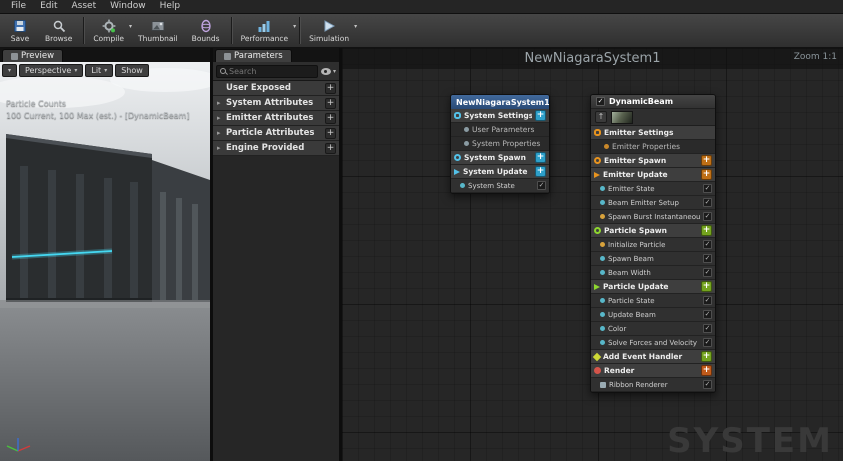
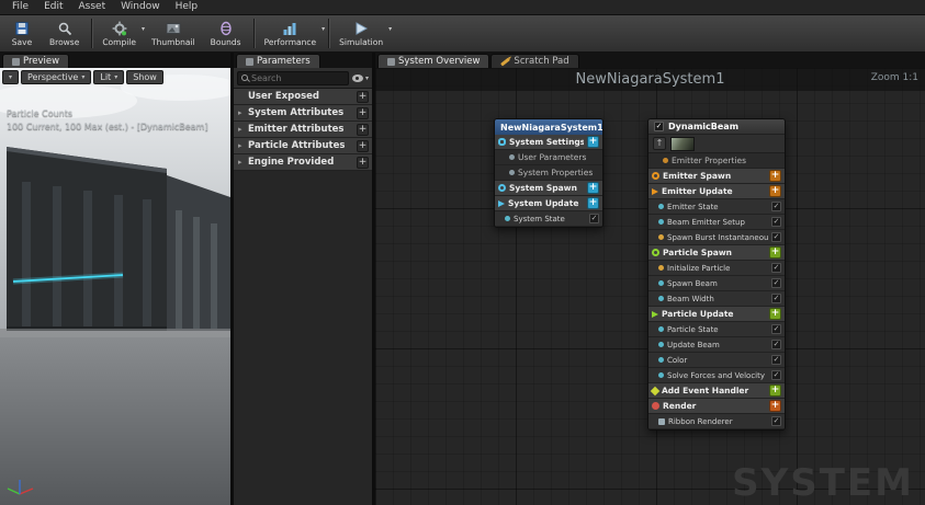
  File
  Edit
  Asset
  Window
  Help
  Save
  Browse
  Compile
  Thumbnail
  Bounds
  Performance
  Simulation
  Preview
  Perspective
  Lit
  Show
  Particle Counts
  100 Current, 100 Max (est.) - [DynamicBeam]
  Parameters
  Search
  User Exposed
  +
  ▸
  System Attributes
  +
  ▸
  Emitter Attributes
  +
  ▸
  Particle Attributes
  +
  ▸
  Engine Provided
  +
+ System Overview
+ Scratch Pad
  NewNiagaraSystem1
  Zoom 1:1
  NewNiagaraSystem1
  System Settings
  +
  User Parameters
  System Properties
  System Spawn
  +
  System Update
  +
  System State
  ✓
  ✓
  DynamicBeam
  ↑
- Emitter Settings
  Emitter Properties
  Emitter Spawn
  +
  Emitter Update
  +
  Emitter State
  ✓
  Beam Emitter Setup
  ✓
  Spawn Burst Instantaneou
  ✓
  Particle Spawn
  +
  Initialize Particle
  ✓
  Spawn Beam
  ✓
  Beam Width
  ✓
  Particle Update
  +
  Particle State
  ✓
  Update Beam
  ✓
  Color
  ✓
  Solve Forces and Velocity
  ✓
  Add Event Handler
  +
  Render
  +
  Ribbon Renderer
  ✓
  SYSTEM
